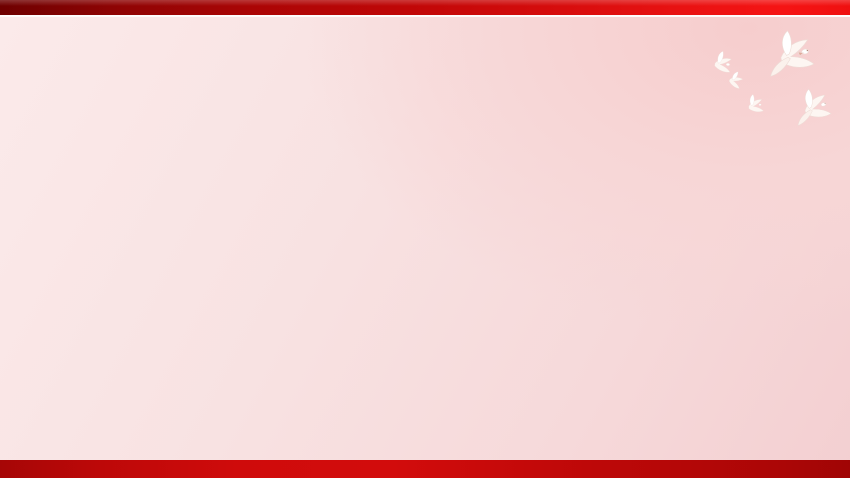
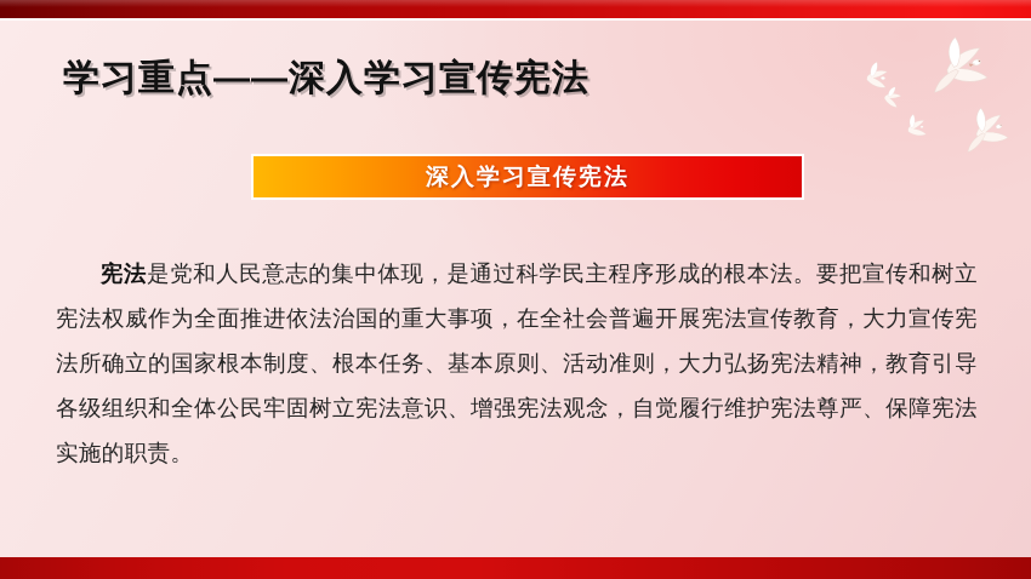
+ 学习重点——深入学习宣传宪法
+ 深入学习宣传宪法
+ 宪法是党和人民意志的集中体现，是通过科学民主程序形成的根本法。要把宣传和树立宪法权威作为全面推进依法治国的重大事项，在全社会普遍开展宪法宣传教育，大力宣传宪法所确立的国家根本制度、根本任务、基本原则、活动准则，大力弘扬宪法精神，教育引导各级组织和全体公民牢固树立宪法意识、增强宪法观念，自觉履行维护宪法尊严、保障宪法实施的职责。
